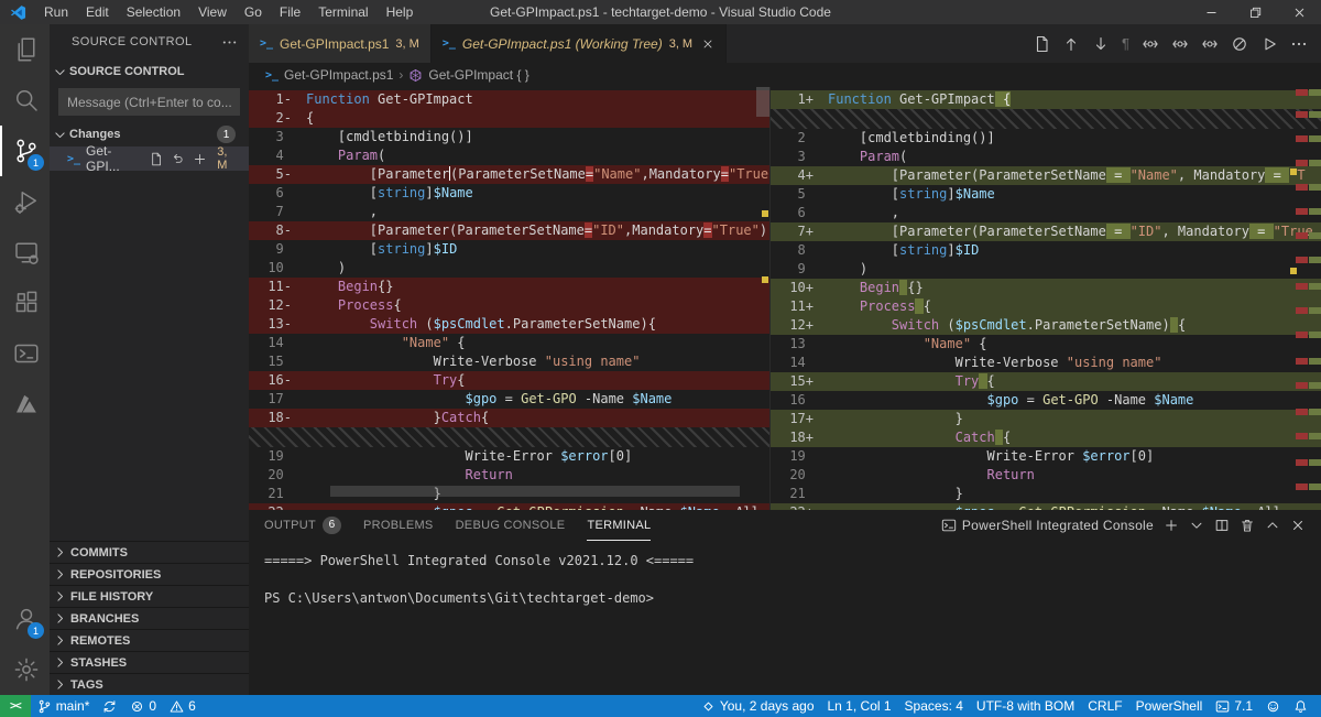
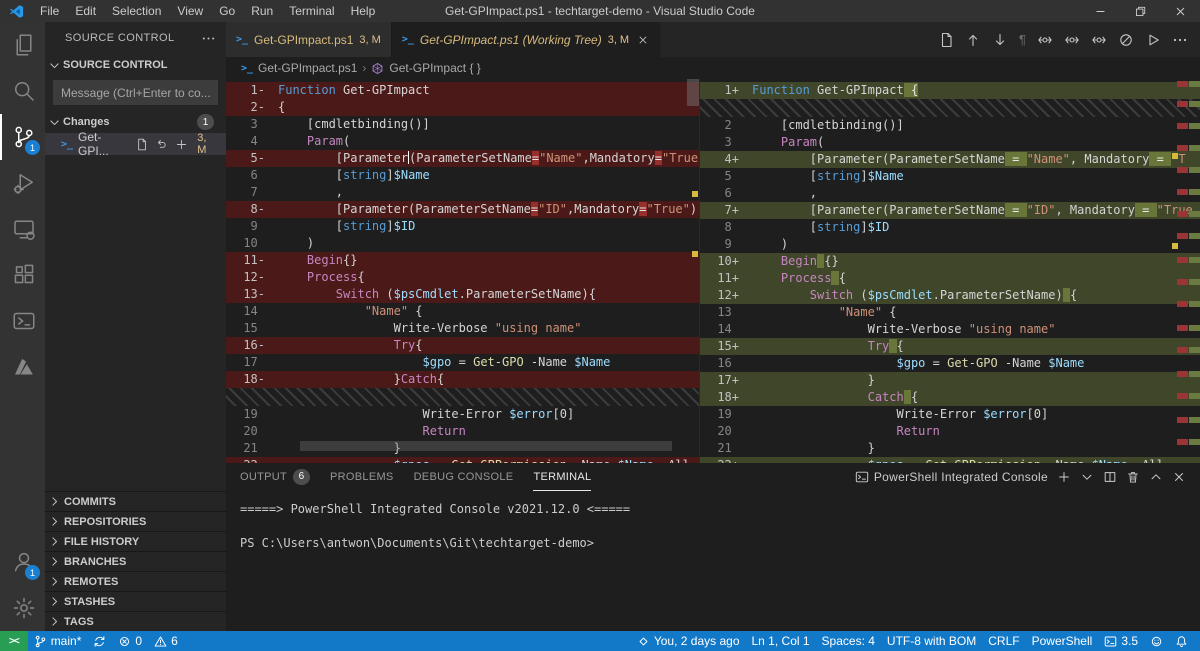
  Get-GPImpact.ps1 - techtarget-demo - Visual Studio Code
- Run
+ File
  Edit
  Selection
  View
  Go
- File
+ Run
  Terminal
  Help
  1
  1
  SOURCE CONTROL
  SOURCE CONTROL
  Message (Ctrl+Enter to co...
  Changes
  1
  >_
  Get-GPI...
  3, M
  COMMITS
  REPOSITORIES
  FILE HISTORY
  BRANCHES
  REMOTES
  STASHES
  TAGS
  >_
  Get-GPImpact.ps1
  3, M
  >_
  Get-GPImpact.ps1 (Working Tree)
  3, M
  ¶
  >_
  Get-GPImpact.ps1
  ›
  Get-GPImpact { }
  1-
  Function Get-GPImpact
  2-
  {
  3
  [cmdletbinding()]
  4
  Param(
  5-
  [Parameter(ParameterSetName="Name",Mandatory="True
  6
  [string]$Name
  7
  ,
  8-
  [Parameter(ParameterSetName="ID",Mandatory="True")
  9
  [string]$ID
  10
  )
  11-
  Begin{}
  12-
  Process{
  13-
  Switch ($psCmdlet.ParameterSetName){
  14
  "Name" {
  15
  Write-Verbose "using name"
  16-
  Try{
  17
  $gpo = Get-GPO -Name $Name
  18-
  }Catch{
  19
  Write-Error $error[0]
  20
  Return
  21
  }
  1+
  Function Get-GPImpact {
  2
  [cmdletbinding()]
  3
  Param(
  4+
  [Parameter(ParameterSetName = "Name", Mandatory = "T
  5
  [string]$Name
  6
  ,
  7+
  [Parameter(ParameterSetName = "ID", Mandatory = "True
  8
  [string]$ID
  9
  )
  10+
  Begin {}
  11+
  Process {
  12+
  Switch ($psCmdlet.ParameterSetName) {
  13
  "Name" {
  14
  Write-Verbose "using name"
  15+
  Try {
  16
  $gpo = Get-GPO -Name $Name
  17+
  }
  18+
  Catch {
  19
  Write-Error $error[0]
  20
  Return
  21
  }
  OUTPUT
  6
  PROBLEMS
  DEBUG CONSOLE
  TERMINAL
  PowerShell Integrated Console
  =====> PowerShell Integrated Console v2021.12.0 <=====
  PS C:\Users\antwon\Documents\Git\techtarget-demo>
  ><
  main*
  0
  6
  You, 2 days ago
  Ln 1, Col 1
  Spaces: 4
  UTF-8 with BOM
  CRLF
  PowerShell
- 7.1
+ 3.5
